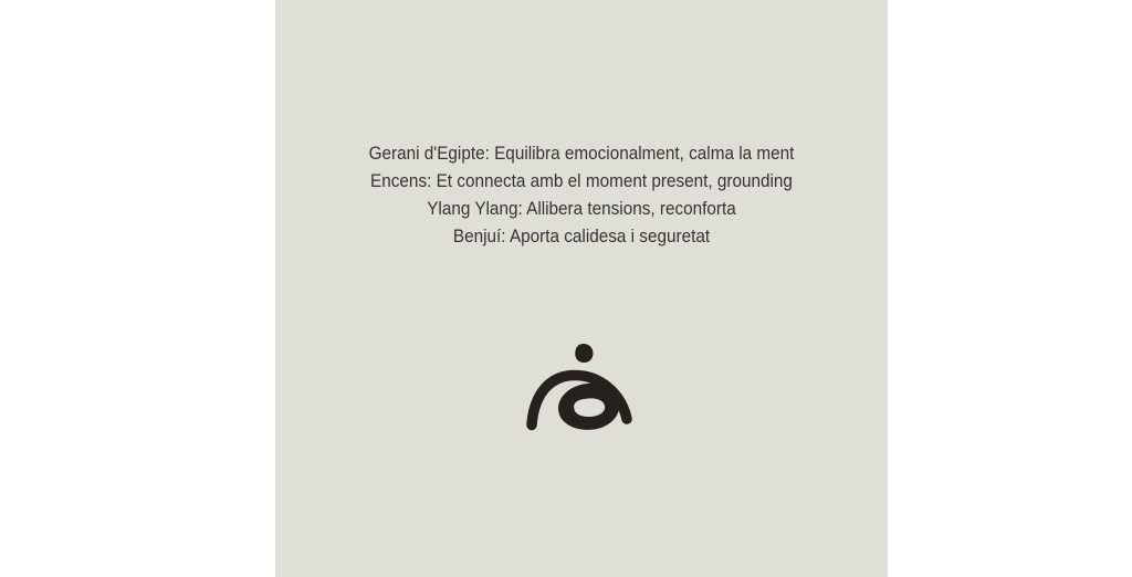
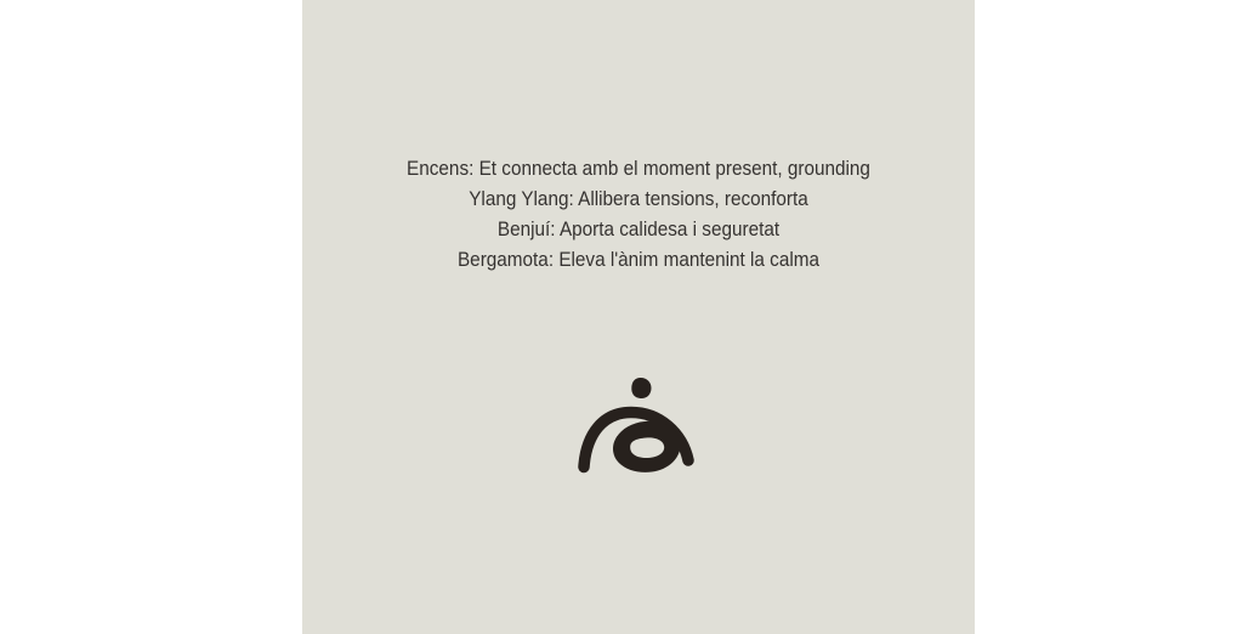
- Gerani d'Egipte: Equilibra emocionalment, calma la ment
  Encens: Et connecta amb el moment present, grounding
  Ylang Ylang: Allibera tensions, reconforta
  Benjuí: Aporta calidesa i seguretat
+ Bergamota: Eleva l'ànim mantenint la calma
